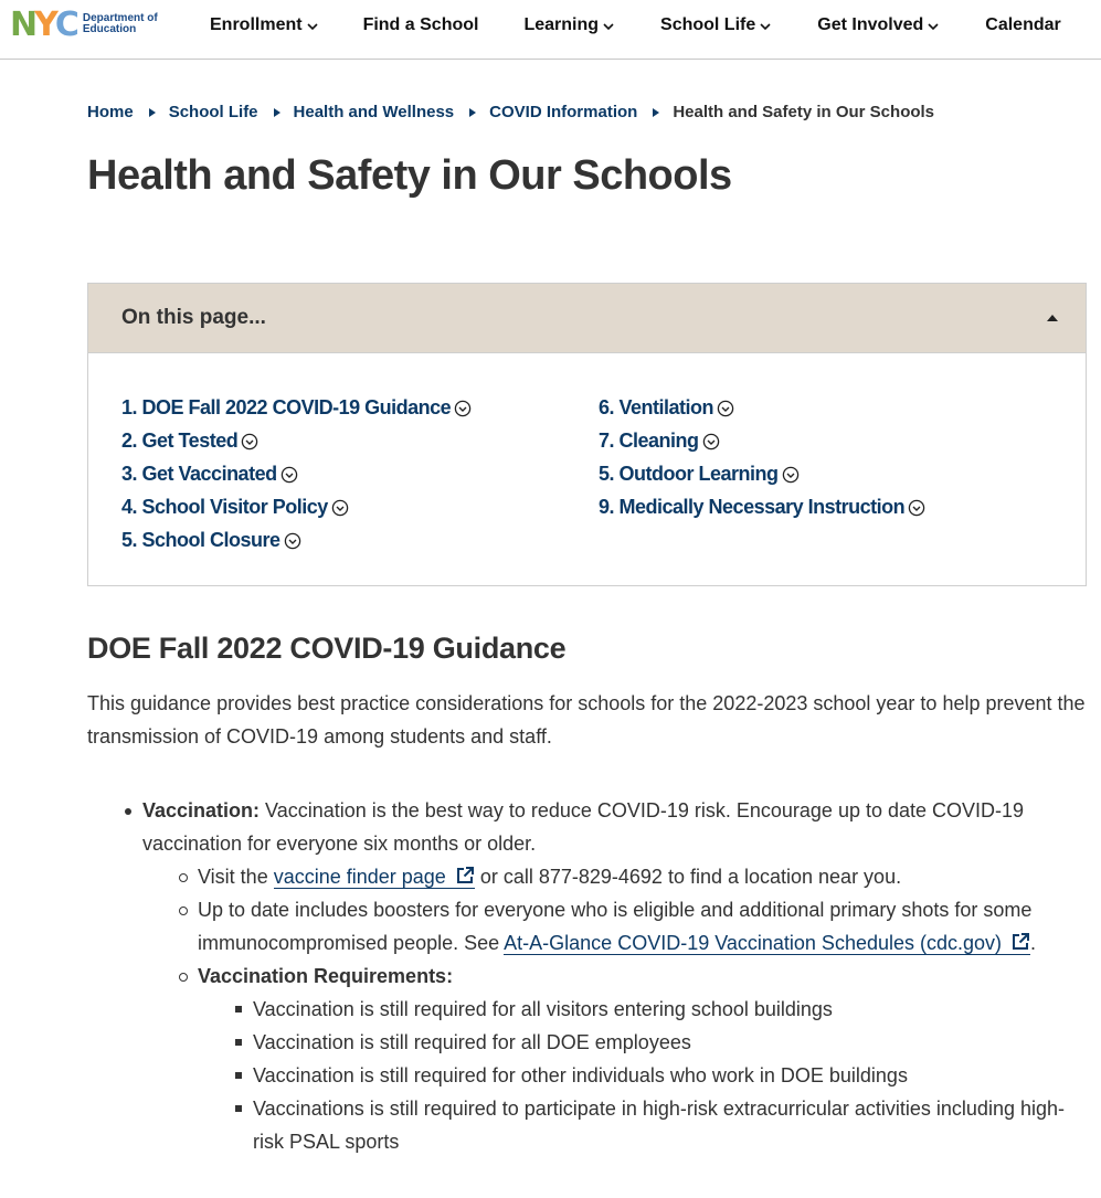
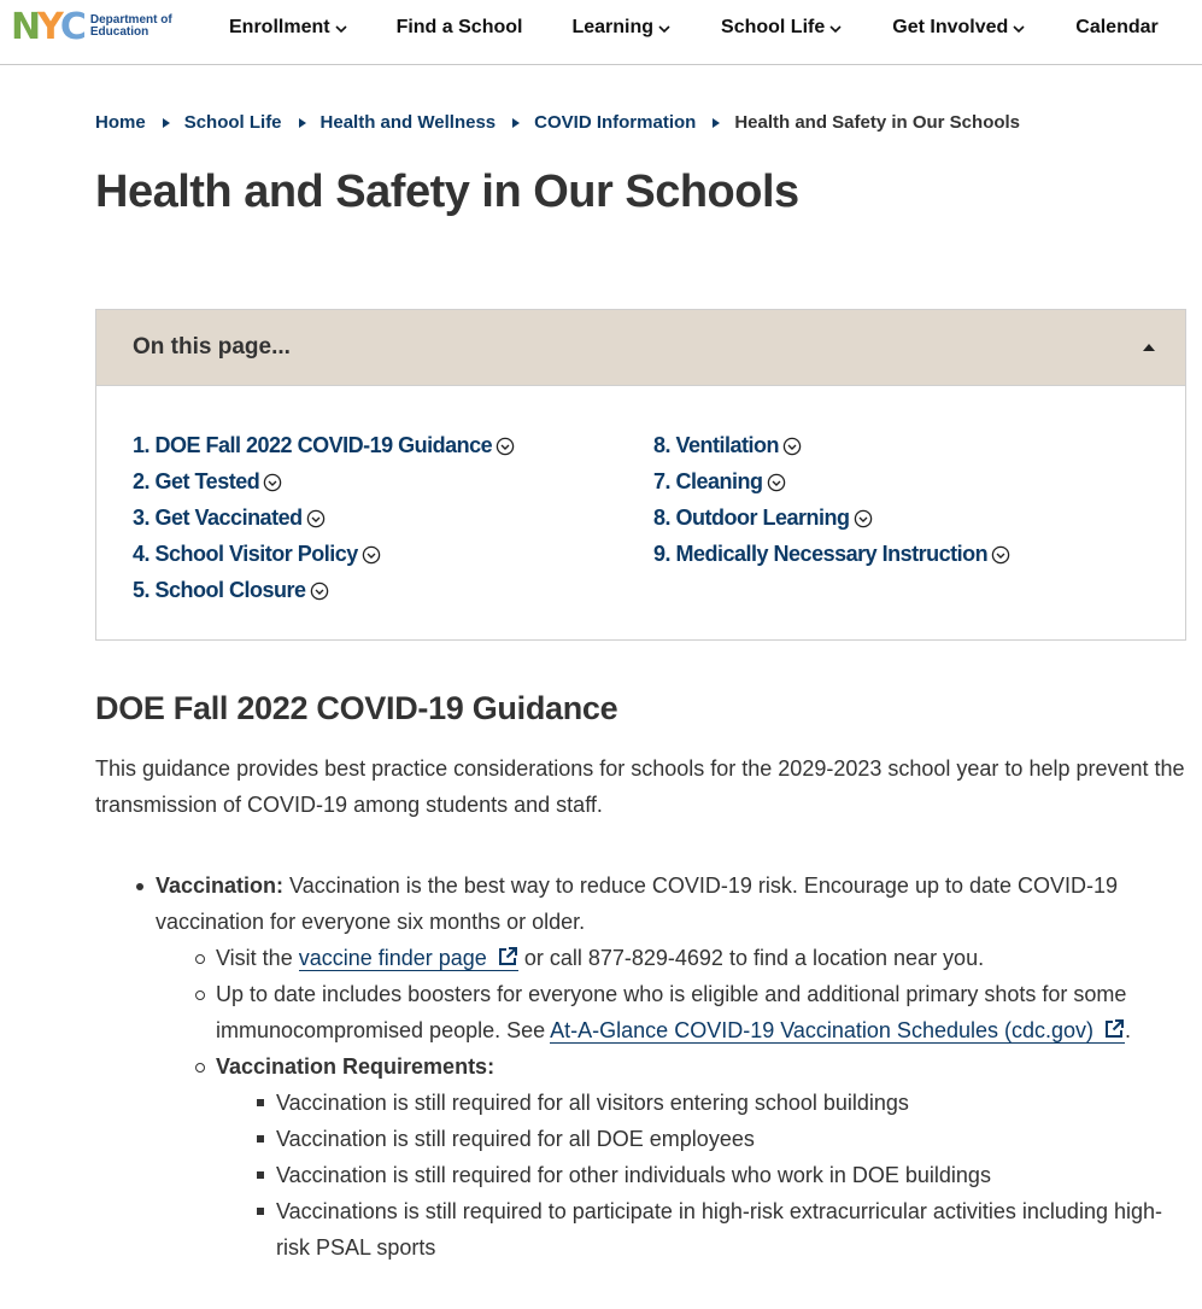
  N
  Y
  C
  Department of
  Education
  Enrollment
  Find a School
  Learning
  School Life
  Get Involved
  Calendar
  Home
  School Life
  Health and Wellness
  COVID Information
  Health and Safety in Our Schools
  Health and Safety in Our Schools
  On this page...
  1. DOE Fall 2022 COVID-19 Guidance
  2. Get Tested
  3. Get Vaccinated
  4. School Visitor Policy
  5. School Closure
- 6. Ventilation
+ 8. Ventilation
  7. Cleaning
- 5. Outdoor Learning
+ 8. Outdoor Learning
  9. Medically Necessary Instruction
  DOE Fall 2022 COVID-19 Guidance
- This guidance provides best practice considerations for schools for the 2022-2023 school year to help prevent the transmission of COVID-19 among students and staff.
+ This guidance provides best practice considerations for schools for the 2029-2023 school year to help prevent the transmission of COVID-19 among students and staff.
  Vaccination: Vaccination is the best way to reduce COVID-19 risk. Encourage up to date COVID-19 vaccination for everyone six months or older.
  Visit the vaccine finder page or call 877-829-4692 to find a location near you.
  Up to date includes boosters for everyone who is eligible and additional primary shots for some immunocompromised people. See At-A-Glance COVID-19 Vaccination Schedules (cdc.gov) .
  Vaccination Requirements:
  Vaccination is still required for all visitors entering school buildings
  Vaccination is still required for all DOE employees
  Vaccination is still required for other individuals who work in DOE buildings
  Vaccinations is still required to participate in high-risk extracurricular activities including high-risk PSAL sports
